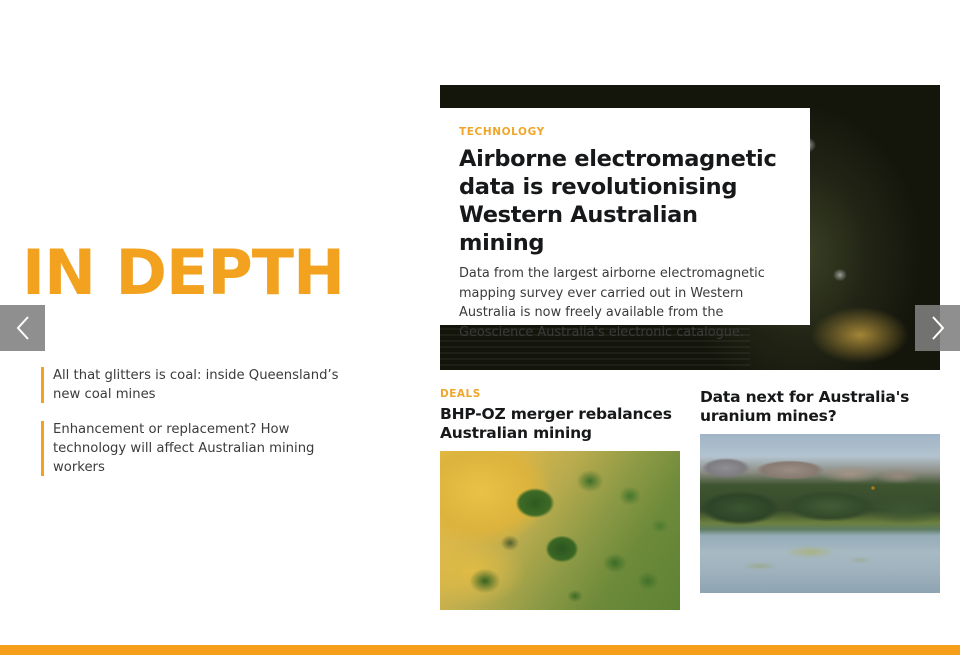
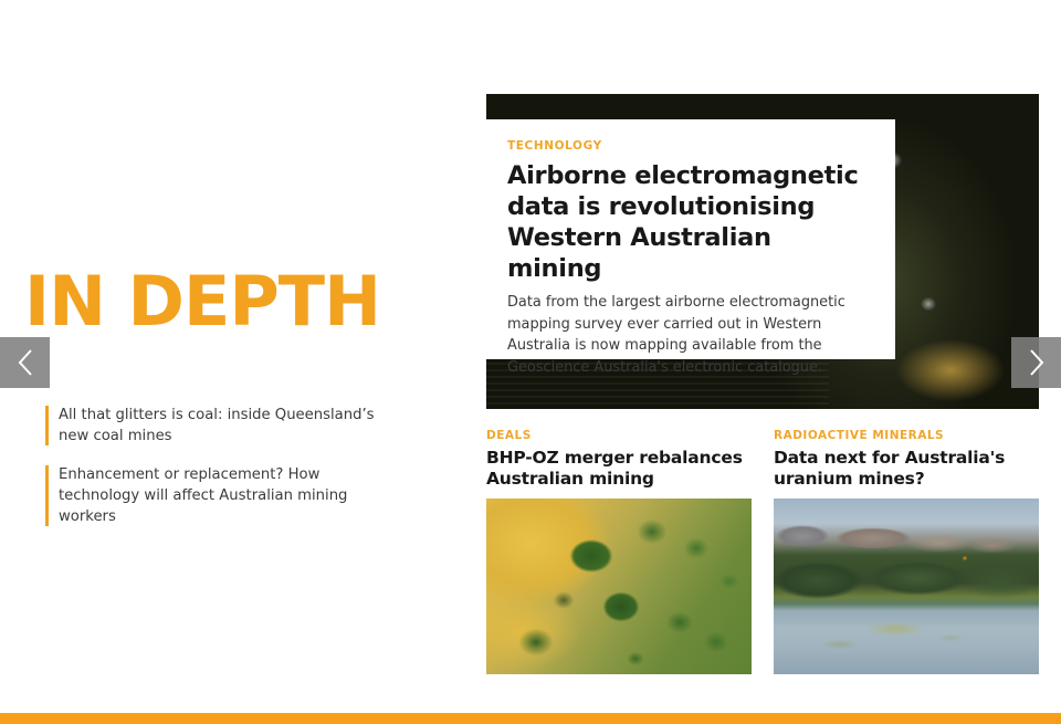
  IN DEPTH
  All that glitters is coal: inside Queensland’s new coal mines
  Enhancement or replacement? How technology will affect Australian mining workers
  TECHNOLOGY
  Airborne electromagnetic data is revolutionising Western Australian mining
- Data from the largest airborne electromagnetic mapping survey ever carried out in Western Australia is now freely available from the Geoscience Australia's electronic catalogue.
+ Data from the largest airborne electromagnetic mapping survey ever carried out in Western Australia is now mapping available from the Geoscience Australia's electronic catalogue.
  DEALS
  BHP-OZ merger rebalances Australian mining
+ RADIOACTIVE MINERALS
  Data next for Australia's uranium mines?
